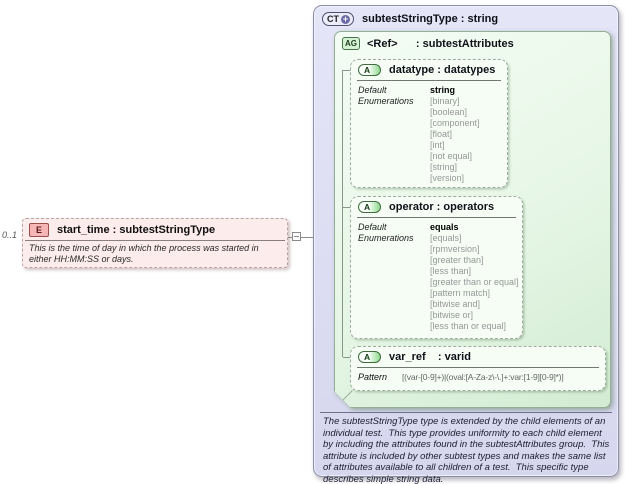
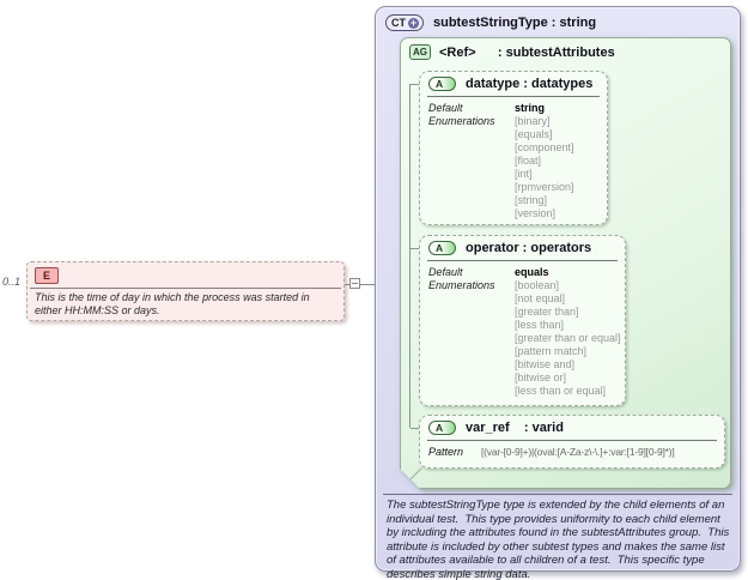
  CT
  +
  subtestStringType : string
  AG
  <Ref> : subtestAttributes
  A
  datatype : datatypes
  Default
  string
  Enumerations
  [binary]
- [boolean]
+ [equals]
  [component]
  [float]
  [int]
- [not equal]
+ [rpmversion]
  [string]
  [version]
  A
  operator : operators
  Default
  equals
  Enumerations
- [equals]
+ [boolean]
- [rpmversion]
+ [not equal]
  [greater than]
  [less than]
  [greater than or equal]
  [pattern match]
  [bitwise and]
  [bitwise or]
  [less than or equal]
  A
  var_ref : varid
  Pattern
  [(var-[0-9]+)|(oval:[A-Za-z\-\.]+:var:[1-9][0-9]*)]
  The subtestStringType type is extended by the child elements of an individual test. This type provides uniformity to each child element by including the attributes found in the subtestAttributes group. This attribute is included by other subtest types and makes the same list of attributes available to all children of a test. This specific type describes simple string data.
  0..1
  E
- start_time : subtestStringType
  This is the time of day in which the process was started in either HH:MM:SS or days.
